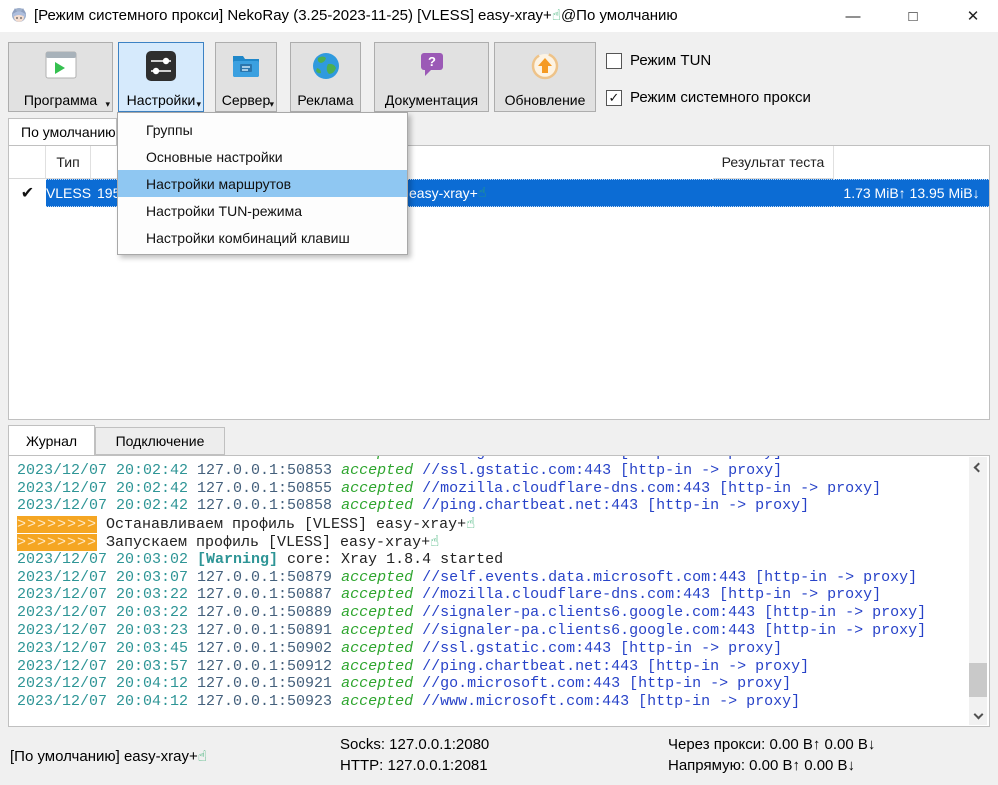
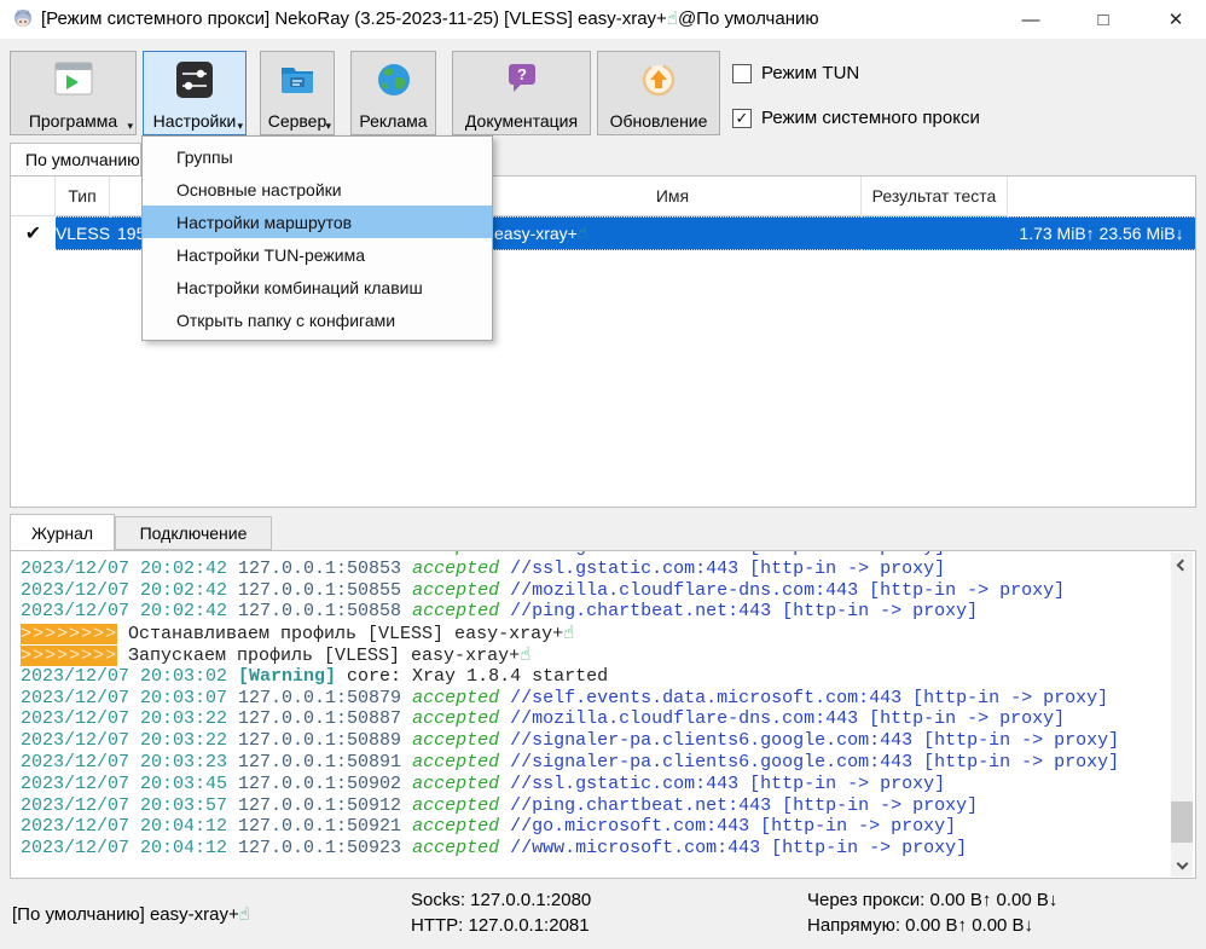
  [Режим системного прокси] NekoRay (3.25-2023-11-25) [VLESS] easy-xray+☝@По умолчанию
  —
  □
  ✕
  Программа
  ▾
  Настройки
  ▾
  Сервер
  ▾
  Реклама
  ?
  Документация
  Обновление
  Режим TUN
  ✓
  Режим системного прокси
  По умолчанию
  Тип
+ Имя
  Результат теста
  ✔
  VLESS
  easy-xray+
  ☝
- 1.73 MiB↑ 13.95 MiB↓
+ 1.73 MiB↑ 23.56 MiB↓
  Группы
  Основные настройки
  Настройки маршрутов
  Настройки TUN-режима
  Настройки комбинаций клавиш
+ Открыть папку с конфигами
  Журнал
  Подключение
  2023/12/07 20:02:42 127.0.0.1:50853 accepted //ssl.gstatic.com:443 [http-in -> proxy]
  2023/12/07 20:02:42 127.0.0.1:50855 accepted //mozilla.cloudflare-dns.com:443 [http-in -> proxy]
  2023/12/07 20:02:42 127.0.0.1:50858 accepted //ping.chartbeat.net:443 [http-in -> proxy]
  >>>>>>>> Останавливаем профиль [VLESS] easy-xray+☝
  >>>>>>>> Запускаем профиль [VLESS] easy-xray+☝
  2023/12/07 20:03:02 [Warning] core: Xray 1.8.4 started
  2023/12/07 20:03:07 127.0.0.1:50879 accepted //self.events.data.microsoft.com:443 [http-in -> proxy]
  2023/12/07 20:03:22 127.0.0.1:50887 accepted //mozilla.cloudflare-dns.com:443 [http-in -> proxy]
  2023/12/07 20:03:22 127.0.0.1:50889 accepted //signaler-pa.clients6.google.com:443 [http-in -> proxy]
  2023/12/07 20:03:23 127.0.0.1:50891 accepted //signaler-pa.clients6.google.com:443 [http-in -> proxy]
  2023/12/07 20:03:45 127.0.0.1:50902 accepted //ssl.gstatic.com:443 [http-in -> proxy]
  2023/12/07 20:03:57 127.0.0.1:50912 accepted //ping.chartbeat.net:443 [http-in -> proxy]
  2023/12/07 20:04:12 127.0.0.1:50921 accepted //go.microsoft.com:443 [http-in -> proxy]
  2023/12/07 20:04:12 127.0.0.1:50923 accepted //www.microsoft.com:443 [http-in -> proxy]
  [По умолчанию] easy-xray+☝
  Socks: 127.0.0.1:2080
  HTTP: 127.0.0.1:2081
  Через прокси: 0.00 B↑ 0.00 B↓
  Напрямую: 0.00 B↑ 0.00 B↓
